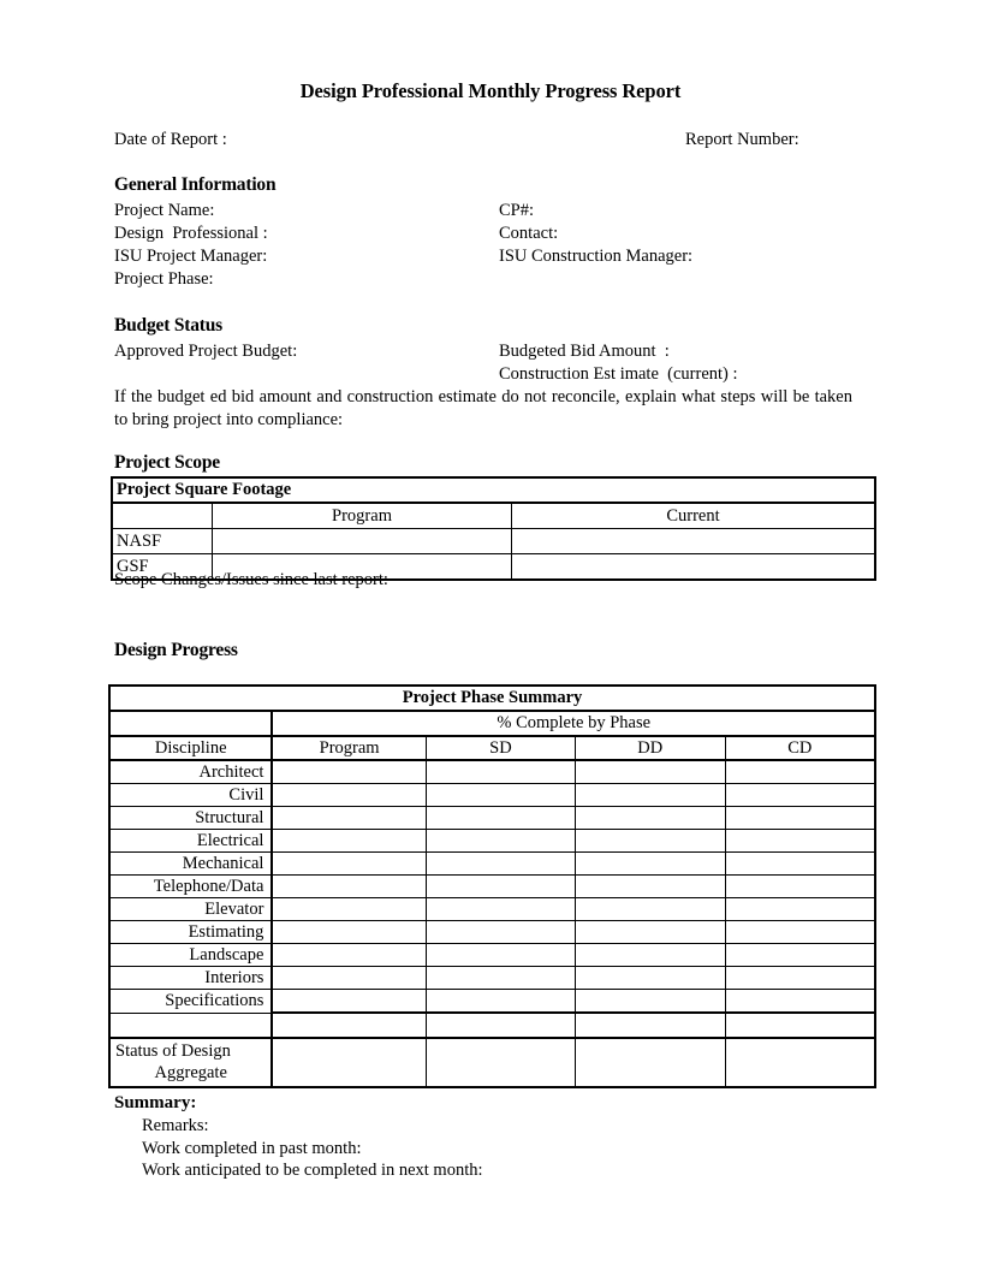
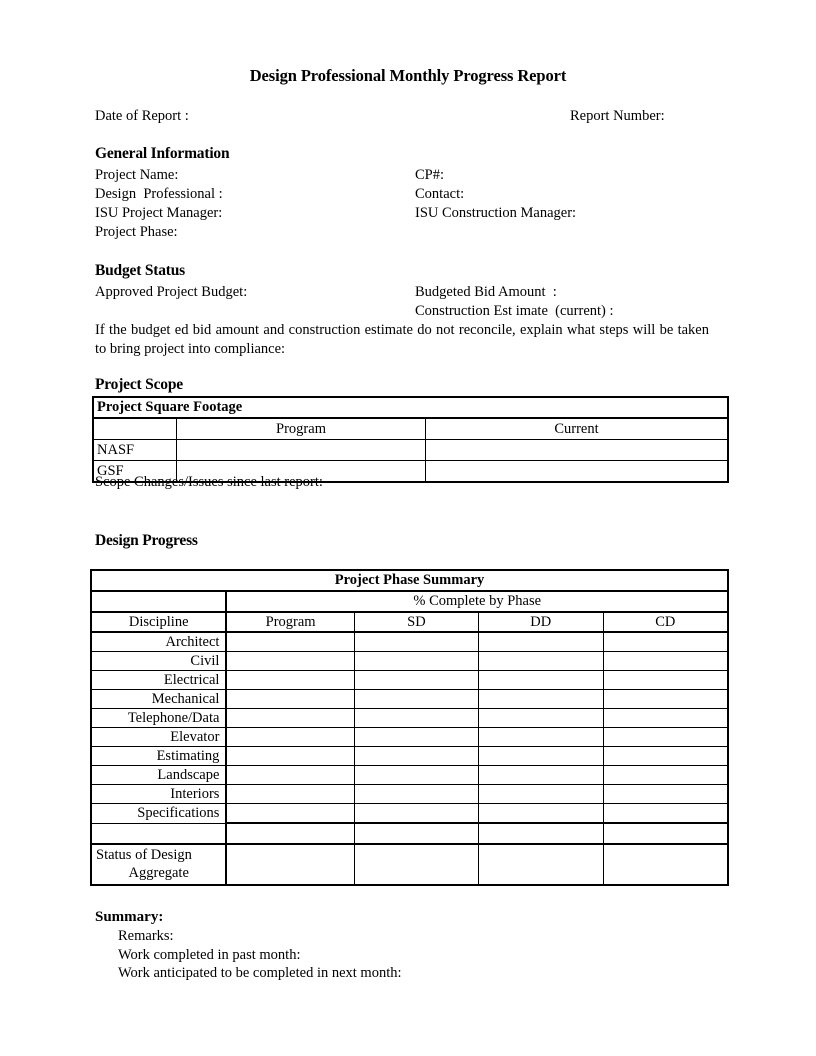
  Design Professional Monthly Progress Report
  Date of Report :
  Report Number:
  General Information
  Project Name:
  Design Professional :
  ISU Project Manager:
  Project Phase:
  CP#:
  Contact:
  ISU Construction Manager:
  Budget Status
  Approved Project Budget:
  Budgeted Bid Amount :
  Construction Est imate (current) :
  If the budget ed bid amount and construction estimate do not reconcile, explain what steps will be taken to bring project into compliance:
  Project Scope
  Project Square Footage
  	Program	Current
  NASF
  GSF
  Scope Changes/Issues since last report:
  Design Progress
  Project Phase Summary
  	% Complete by Phase
  Discipline	Program	SD	DD	CD
  Architect
  Civil
- Structural
  Electrical
  Mechanical
  Telephone/Data
  Elevator
  Estimating
  Landscape
  Interiors
  Specifications
  Status of Design Aggregate
  Summary:
  Remarks:
  Work completed in past month:
  Work anticipated to be completed in next month:
